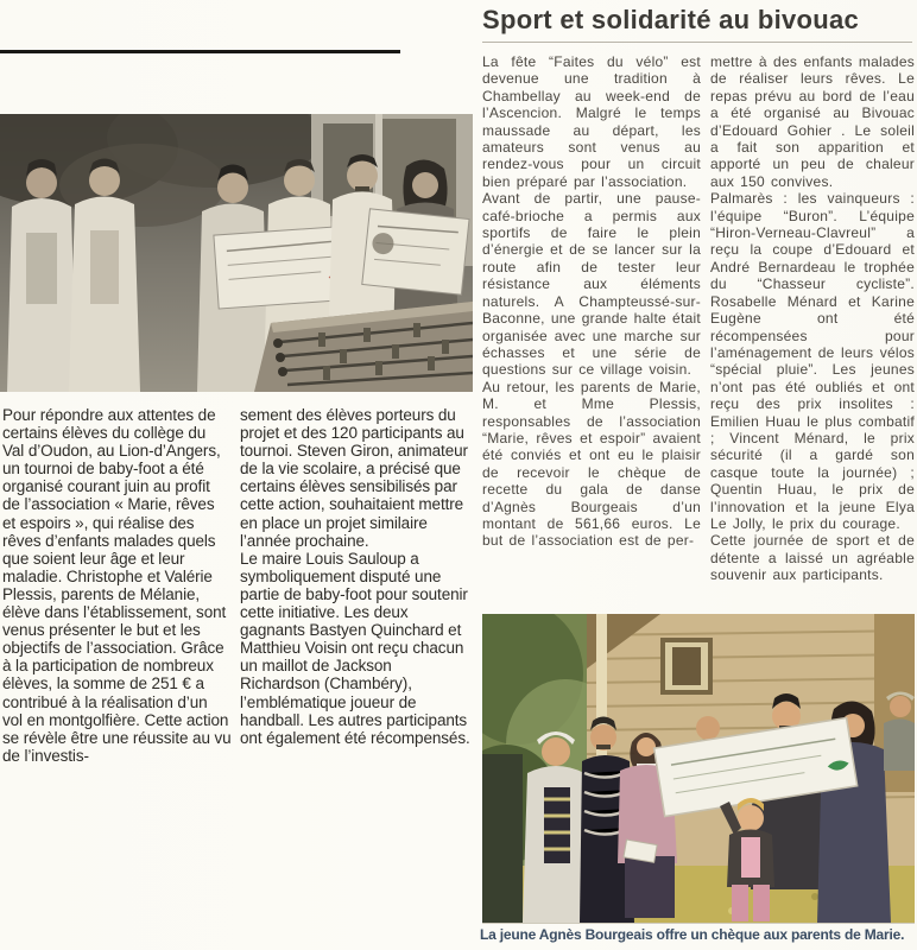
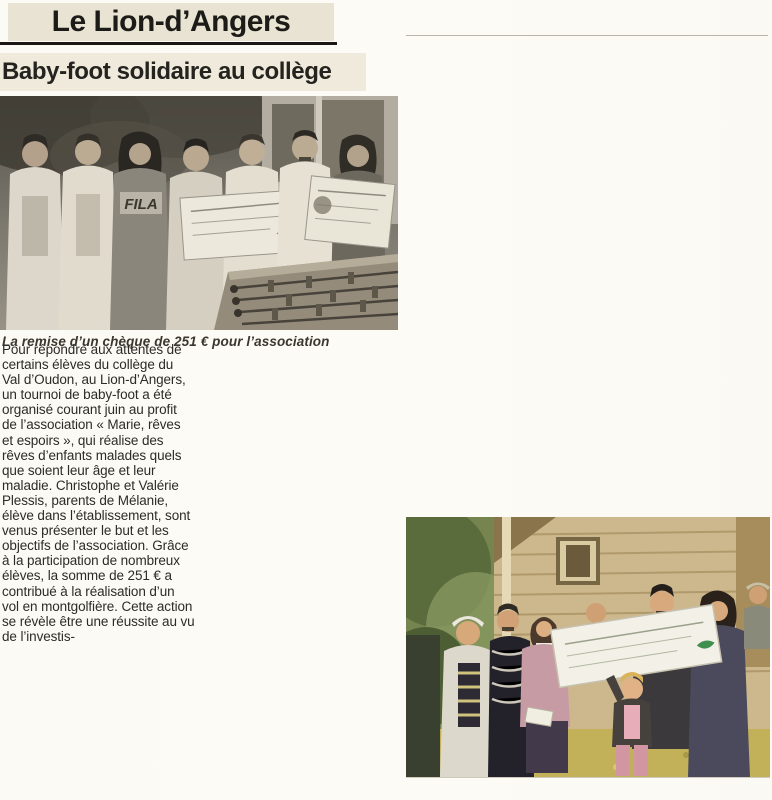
+ Le Lion-d’Angers
+ Baby-foot solidaire au collège
+ FILA
+ La remise d’un chèque de 251 € pour l’association
  Pour répondre aux attentes de certains élèves du collège du Val d’Oudon, au Lion-d’Angers, un tournoi de baby-foot a été organisé courant juin au profit de l’association « Marie, rêves et espoirs », qui réalise des rêves d’enfants malades quels que soient leur âge et leur maladie. Christophe et Valérie Plessis, parents de Mélanie, élève dans l’établissement, sont venus présenter le but et les objectifs de l’association. Grâce à la participation de nombreux élèves, la somme de 251 € a contribué à la réalisation d’un vol en montgolfière. Cette action se révèle être une réussite au vu de l’investis-
- sement des élèves porteurs du projet et des 120 participants au tournoi. Steven Giron, animateur de la vie scolaire, a précisé que certains élèves sensibilisés par cette action, souhaitaient mettre en place un projet similaire l’année prochaine.
- Le maire Louis Sauloup a symboliquement disputé une partie de baby-foot pour soutenir cette initiative. Les deux gagnants Bastyen Quinchard et Matthieu Voisin ont reçu chacun un maillot de Jackson Richardson (Chambéry), l’emblématique joueur de handball. Les autres participants ont également été récompensés.
- Sport et solidarité au bivouac
- La fête “Faites du vélo” est devenue une tradition à Chambellay au week-end de l’Ascencion. Malgré le temps maussade au départ, les amateurs sont venus au rendez-vous pour un circuit bien préparé par l’association.
- Avant de partir, une pause-café-brioche a permis aux sportifs de faire le plein d’énergie et de se lancer sur la route afin de tester leur résistance aux éléments naturels. A Champteussé-sur-Baconne, une grande halte était organisée avec une marche sur échasses et une série de questions sur ce village voisin.
- Au retour, les parents de Marie, M. et Mme Plessis, responsables de l’association “Marie, rêves et espoir” avaient été conviés et ont eu le plaisir de recevoir le chèque de recette du gala de danse d’Agnès Bourgeais d’un montant de 561,66 euros. Le but de l’association est de per-
- mettre à des enfants malades de réaliser leurs rêves. Le repas prévu au bord de l’eau a été organisé au Bivouac d’Edouard Gohier . Le soleil a fait son apparition et apporté un peu de chaleur aux 150 convives.
- Palmarès : les vainqueurs : l’équipe “Buron”. L’équipe “Hiron-Verneau-Clavreul” a reçu la coupe d’Edouard et André Bernardeau le trophée du “Chasseur cycliste”. Rosabelle Ménard et Karine Eugène ont été récompensées pour l’aménagement de leurs vélos “spécial pluie”. Les jeunes n’ont pas été oubliés et ont reçu des prix insolites : Emilien Huau le plus combatif ; Vincent Ménard, le prix sécurité (il a gardé son casque toute la journée) ; Quentin Huau, le prix de l’innovation et la jeune Elya Le Jolly, le prix du courage.
- Cette journée de sport et de détente a laissé un agréable souvenir aux participants.
- La jeune Agnès Bourgeais offre un chèque aux parents de Marie.
